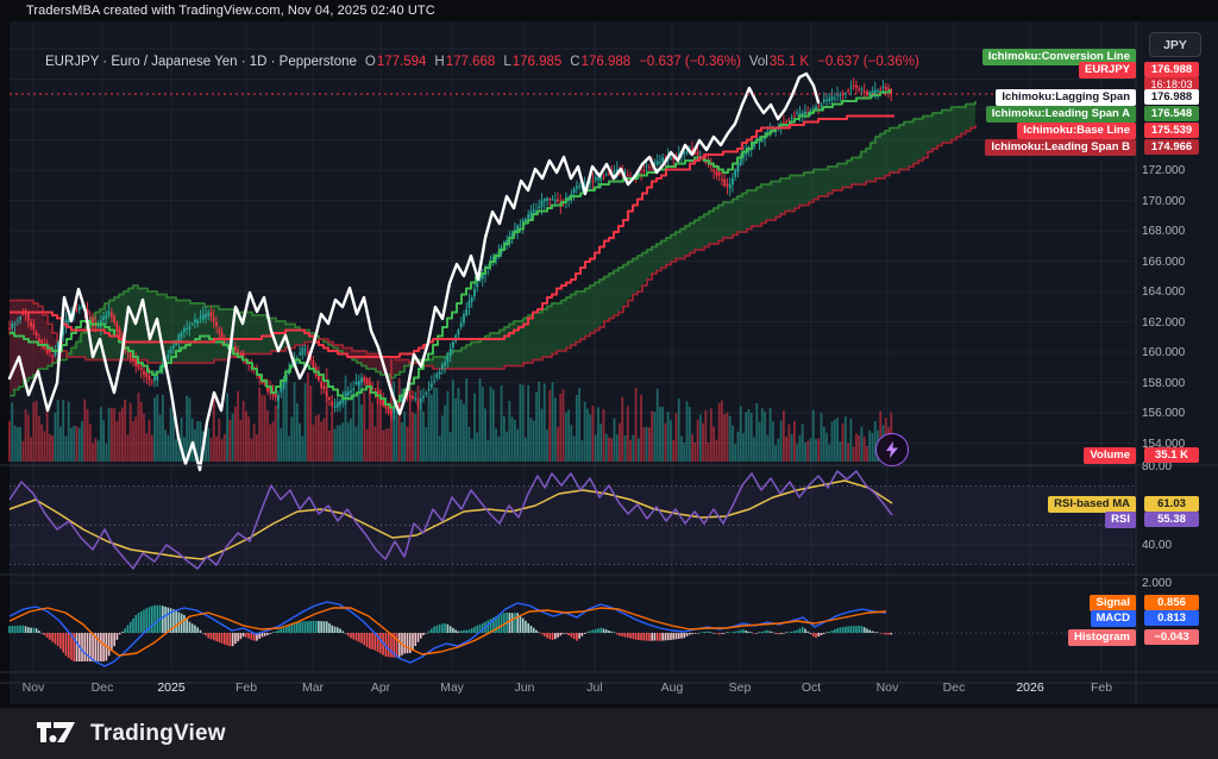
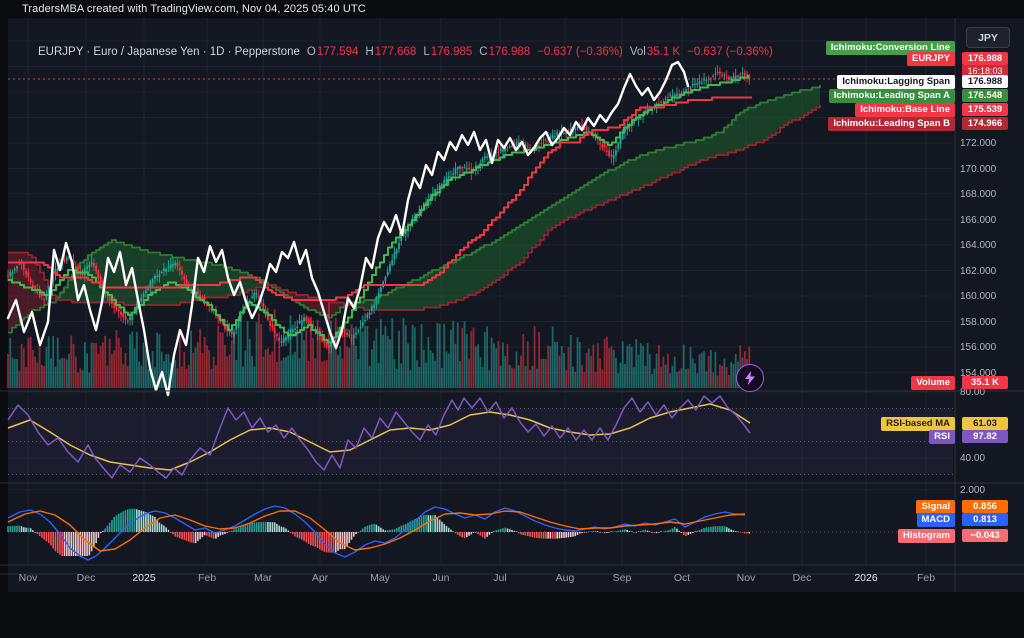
- TradersMBA created with TradingView.com, Nov 04, 2025 02:40 UTC
+ TradersMBA created with TradingView.com, Nov 04, 2025 05:40 UTC
  EURJPY · Euro / Japanese Yen · 1D · Pepperstone
  O
  177.594
  H
  177.668
  L
  176.985
  C
  176.988
  −0.637 (−0.36%)
  Vol
  35.1 K
  −0.637 (−0.36%)
  JPY
  Ichimoku:Conversion Line
  EURJPY
  176.988
  16:18:03
  Ichimoku:Lagging Span
  176.988
  Ichimoku:Leading Span A
  176.548
  Ichimoku:Base Line
  175.539
  Ichimoku:Leading Span B
  174.966
  Volume
  35.1 K
  RSI-based MA
  61.03
  RSI
- 55.38
+ 97.82
  Signal
  0.856
  MACD
  0.813
  Histogram
  −0.043
  172.000
  170.000
  168.000
  166.000
  164.000
  162.000
  160.000
  158.000
  156.000
  154.000
  80.00
  40.00
  2.000
  Nov
  Dec
  2025
  Feb
  Mar
  Apr
  May
  Jun
  Jul
  Aug
  Sep
  Oct
  Nov
  Dec
  2026
  Feb
- TradingView
